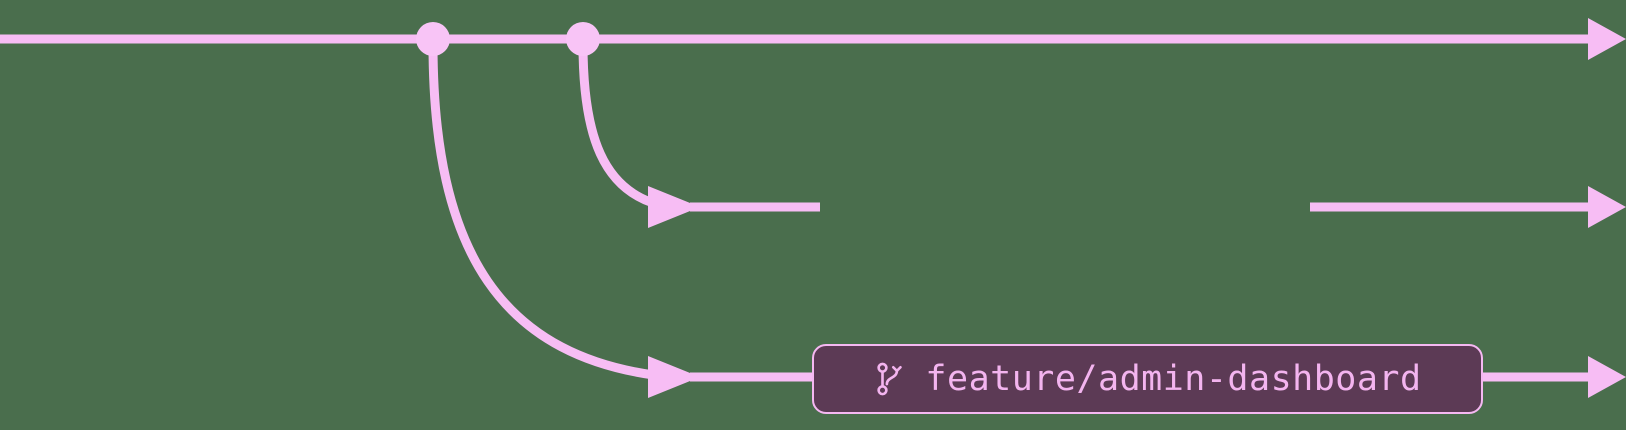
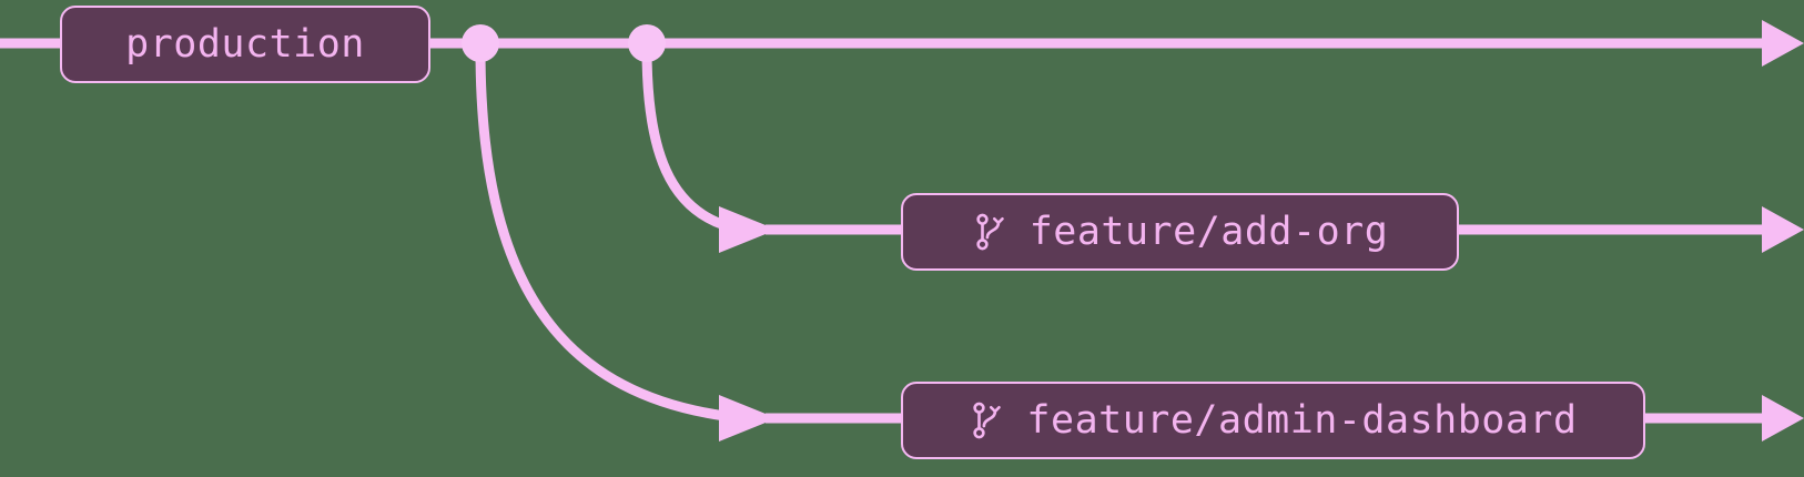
+ production
+ feature/add-org
  feature/admin-dashboard
